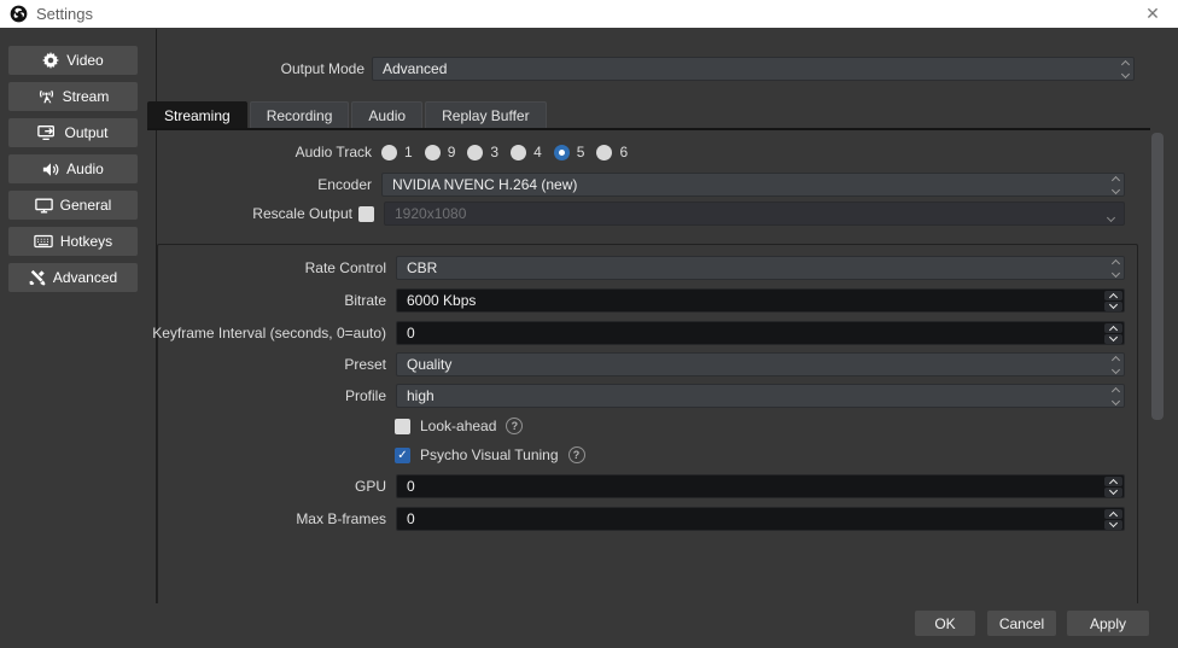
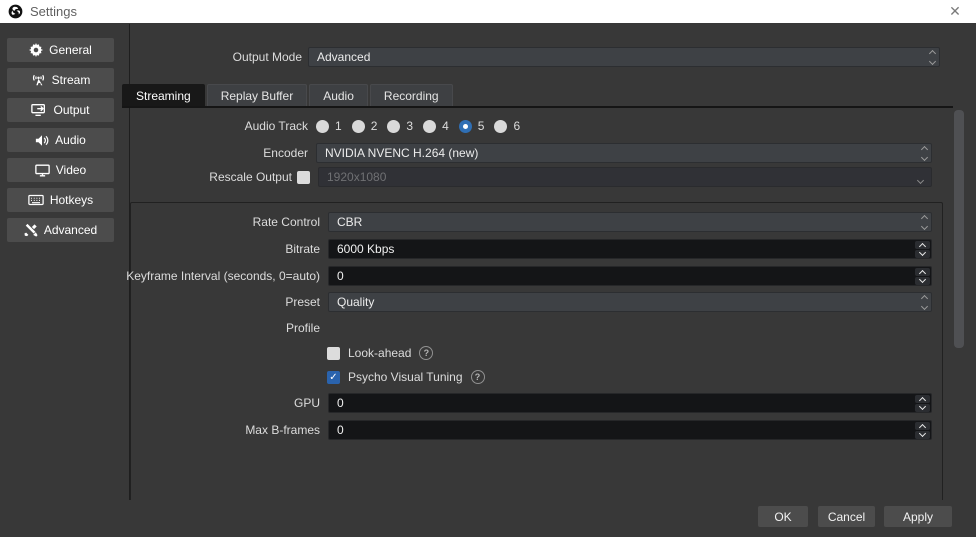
  Settings
  ✕
- Video
+ General
  Stream
  Output
  Audio
- General
+ Video
  Hotkeys
  Advanced
  Output Mode
  Advanced
  Streaming
- Recording
+ Replay Buffer
  Audio
- Replay Buffer
+ Recording
  Audio Track
  1
- 9
+ 2
  3
  4
  5
  6
  Encoder
  NVIDIA NVENC H.264 (new)
  Rescale Output
  1920x1080
  Rate Control
  CBR
  Bitrate
  6000 Kbps
  Keyframe Interval (seconds, 0=auto)
  0
  Preset
  Quality
  Profile
- high
  Look-ahead
  ?
  ✓
  Psycho Visual Tuning
  ?
  GPU
  0
  Max B-frames
  0
  OK
  Cancel
  Apply
